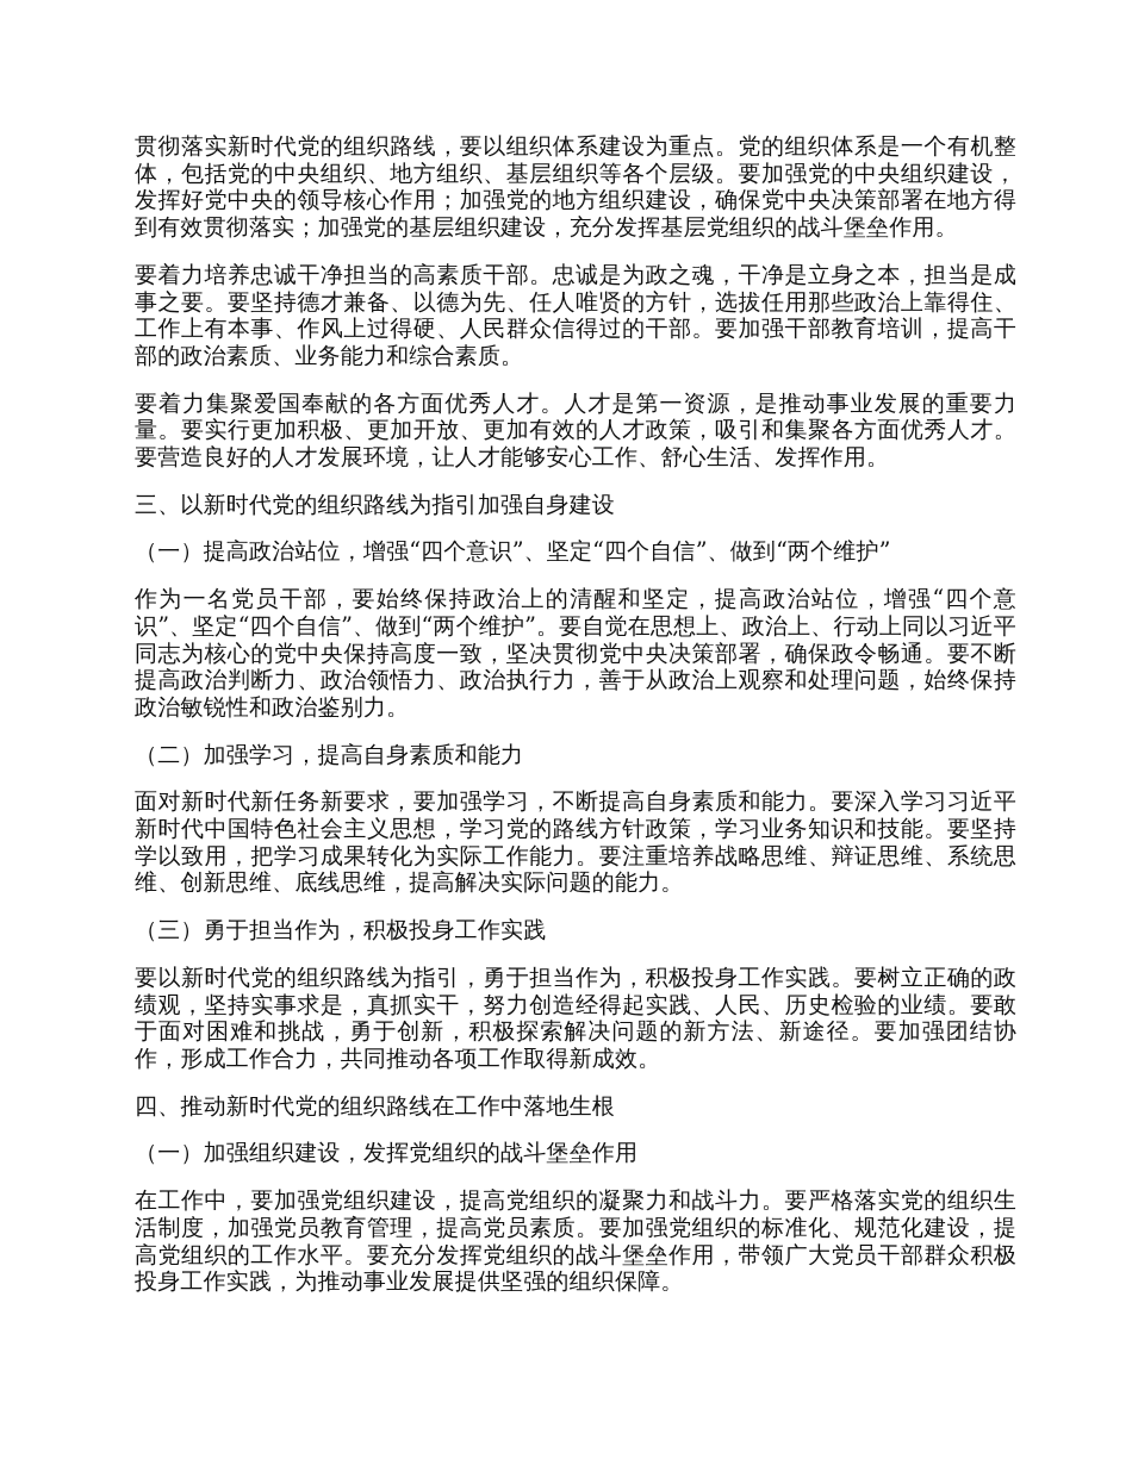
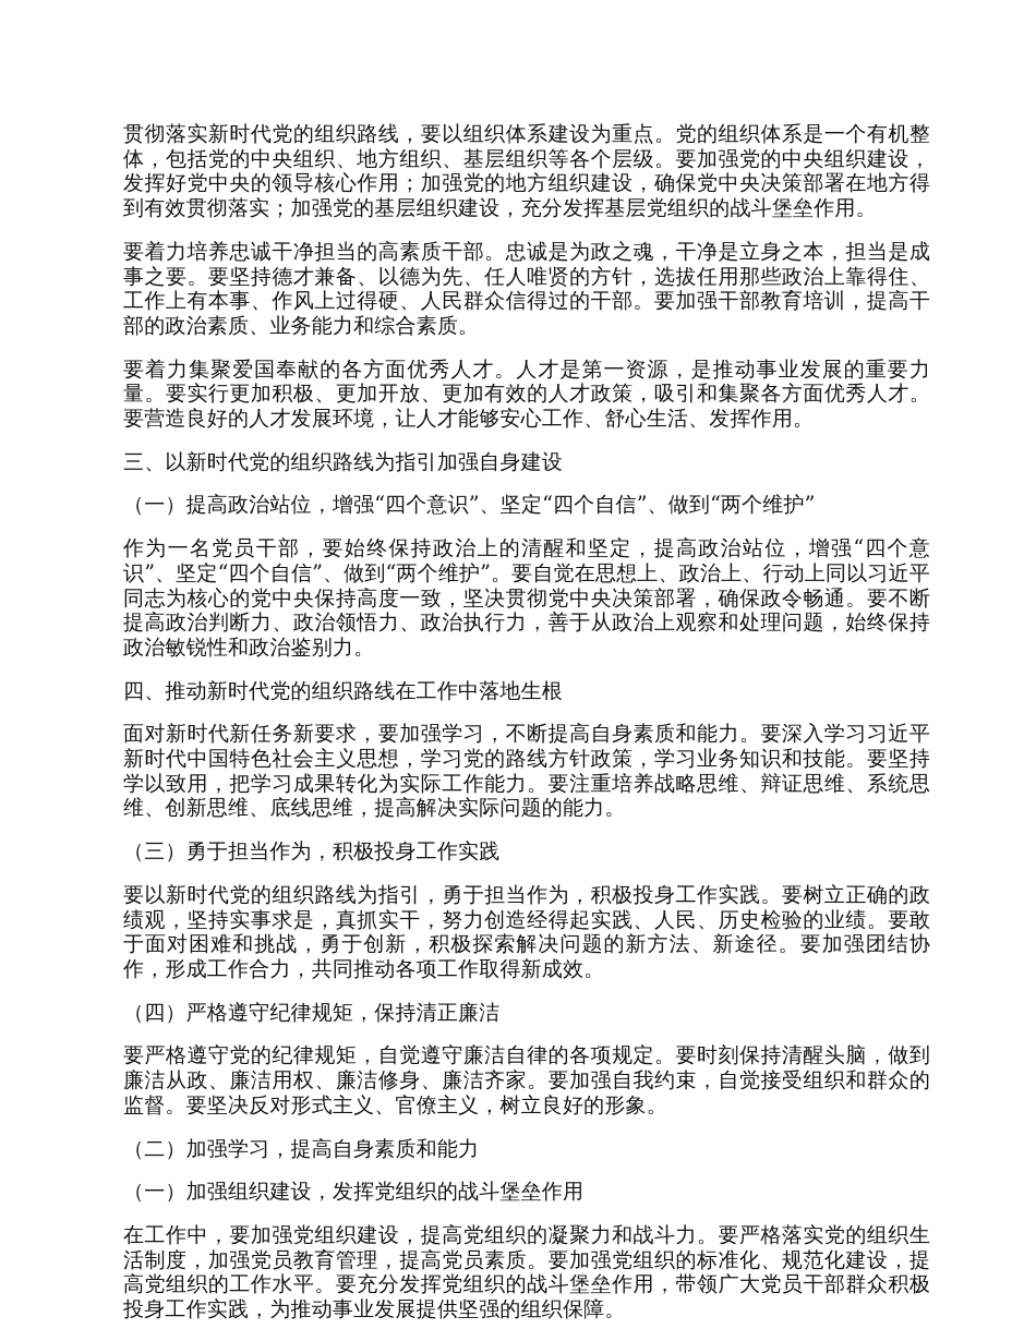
  贯彻落实新时代党的组织路线，要以组织体系建设为重点。党的组织体系是一个有机整体，包括党的中央组织、地方组织、基层组织等各个层级。要加强党的中央组织建设，发挥好党中央的领导核心作用；加强党的地方组织建设，确保党中央决策部署在地方得到有效贯彻落实；加强党的基层组织建设，充分发挥基层党组织的战斗堡垒作用。
  要着力培养忠诚干净担当的高素质干部。忠诚是为政之魂，干净是立身之本，担当是成事之要。要坚持德才兼备、以德为先、任人唯贤的方针，选拔任用那些政治上靠得住、工作上有本事、作风上过得硬、人民群众信得过的干部。要加强干部教育培训，提高干部的政治素质、业务能力和综合素质。
  要着力集聚爱国奉献的各方面优秀人才。人才是第一资源，是推动事业发展的重要力量。要实行更加积极、更加开放、更加有效的人才政策，吸引和集聚各方面优秀人才。要营造良好的人才发展环境，让人才能够安心工作、舒心生活、发挥作用。
  三、以新时代党的组织路线为指引加强自身建设
  （一）提高政治站位，增强“四个意识”、坚定“四个自信”、做到“两个维护”
  作为一名党员干部，要始终保持政治上的清醒和坚定，提高政治站位，增强“四个意识”、坚定“四个自信”、做到“两个维护”。要自觉在思想上、政治上、行动上同以习近平同志为核心的党中央保持高度一致，坚决贯彻党中央决策部署，确保政令畅通。要不断提高政治判断力、政治领悟力、政治执行力，善于从政治上观察和处理问题，始终保持政治敏锐性和政治鉴别力。
- （二）加强学习，提高自身素质和能力
+ 四、推动新时代党的组织路线在工作中落地生根
  面对新时代新任务新要求，要加强学习，不断提高自身素质和能力。要深入学习习近平新时代中国特色社会主义思想，学习党的路线方针政策，学习业务知识和技能。要坚持学以致用，把学习成果转化为实际工作能力。要注重培养战略思维、辩证思维、系统思维、创新思维、底线思维，提高解决实际问题的能力。
  （三）勇于担当作为，积极投身工作实践
  要以新时代党的组织路线为指引，勇于担当作为，积极投身工作实践。要树立正确的政绩观，坚持实事求是，真抓实干，努力创造经得起实践、人民、历史检验的业绩。要敢于面对困难和挑战，勇于创新，积极探索解决问题的新方法、新途径。要加强团结协作，形成工作合力，共同推动各项工作取得新成效。
+ （四）严格遵守纪律规矩，保持清正廉洁
+ 要严格遵守党的纪律规矩，自觉遵守廉洁自律的各项规定。要时刻保持清醒头脑，做到廉洁从政、廉洁用权、廉洁修身、廉洁齐家。要加强自我约束，自觉接受组织和群众的监督。要坚决反对形式主义、官僚主义，树立良好的形象。
- 四、推动新时代党的组织路线在工作中落地生根
+ （二）加强学习，提高自身素质和能力
  （一）加强组织建设，发挥党组织的战斗堡垒作用
  在工作中，要加强党组织建设，提高党组织的凝聚力和战斗力。要严格落实党的组织生活制度，加强党员教育管理，提高党员素质。要加强党组织的标准化、规范化建设，提高党组织的工作水平。要充分发挥党组织的战斗堡垒作用，带领广大党员干部群众积极投身工作实践，为推动事业发展提供坚强的组织保障。
